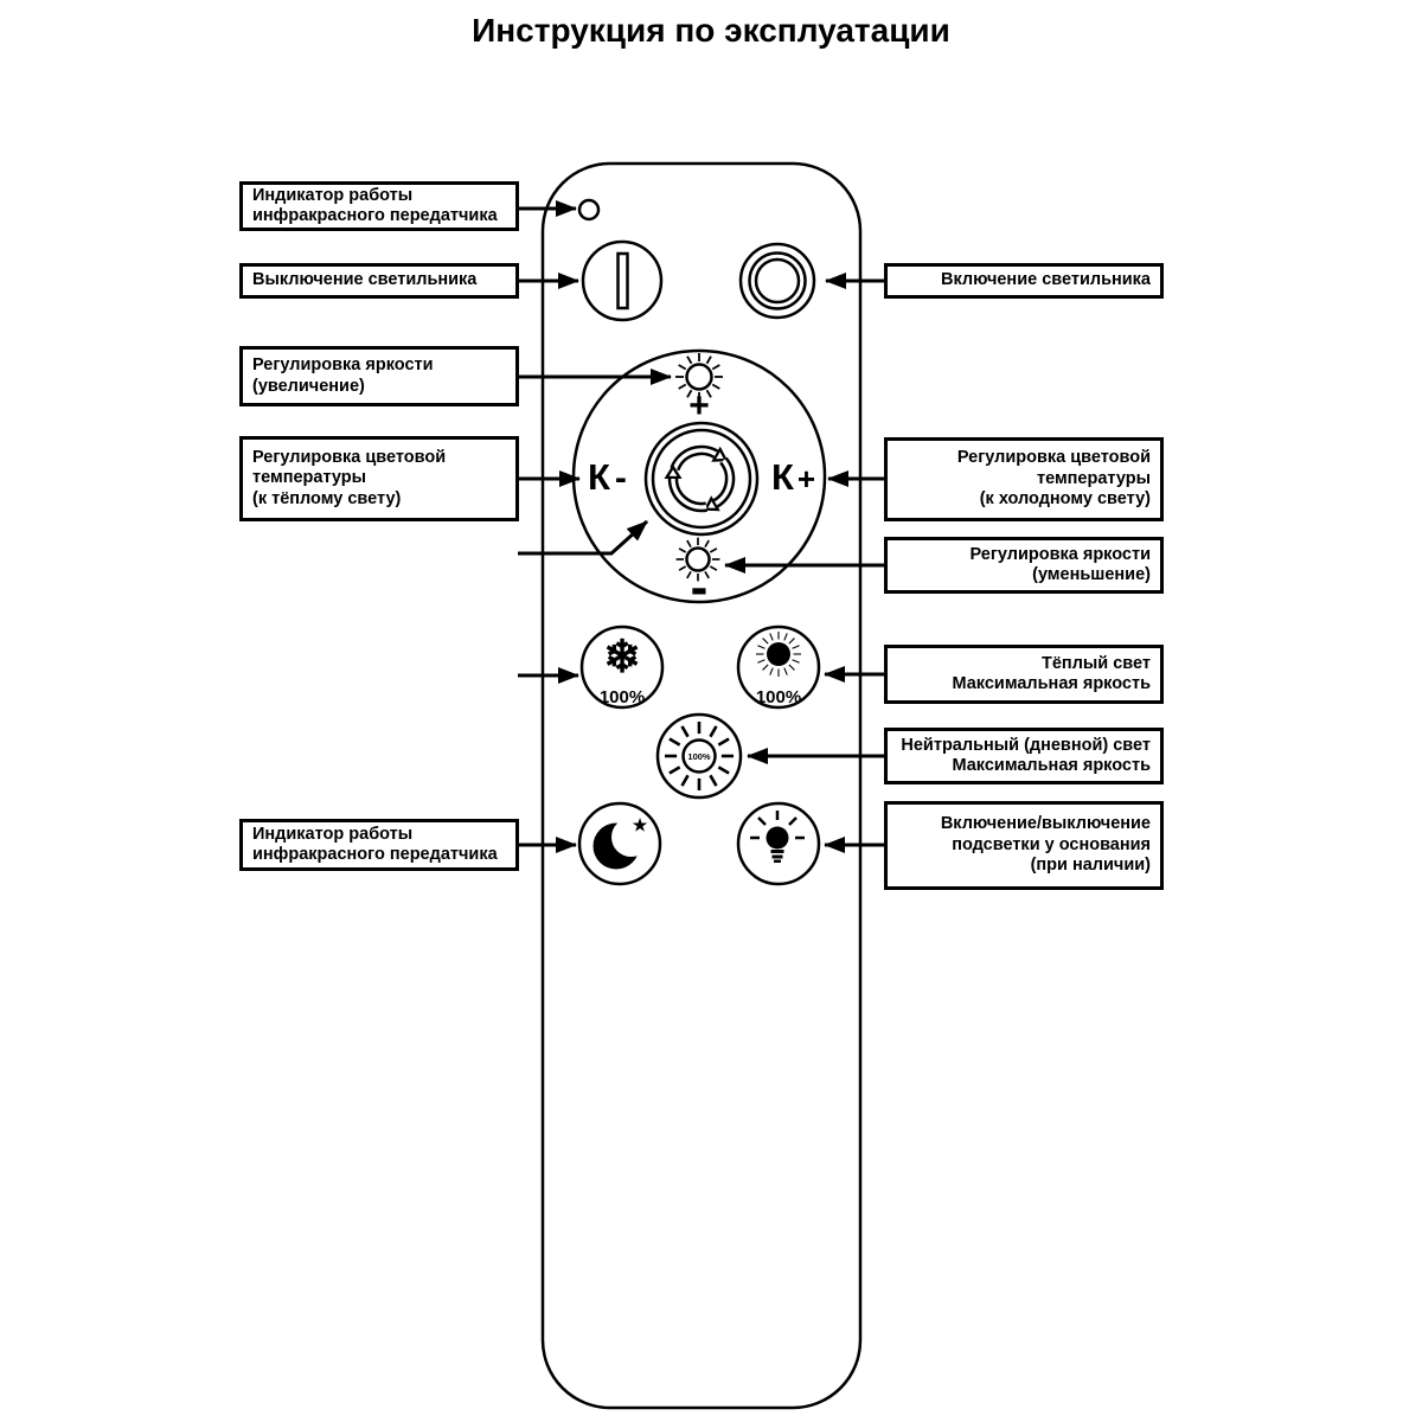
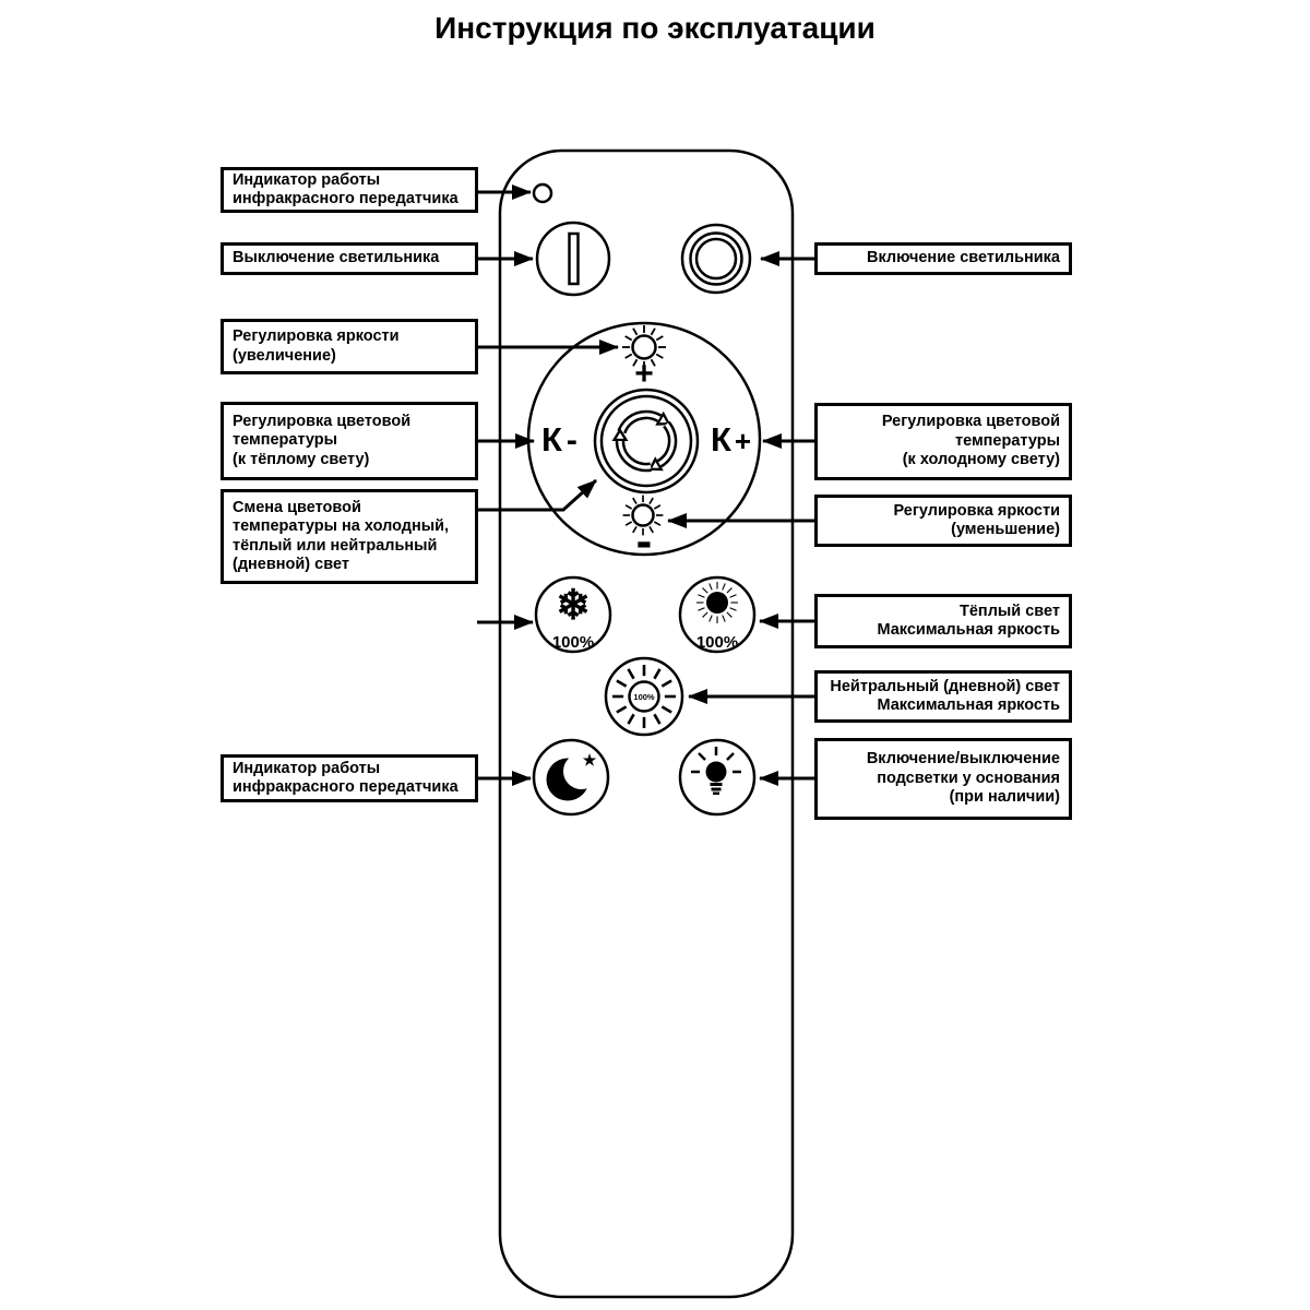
  Инструкция по эксплуатации
  +
  К -
  К+
  -
  ❄
  100%
  100%
  100%
  ★
  Индикатор работы
  инфракрасного передатчика
  Выключение светильника
  Регулировка яркости
  (увеличение)
  Регулировка цветовой
  температуры
  (к тёплому свету)
+ Смена цветовой
+ температуры на холодный,
+ тёплый или нейтральный
+ (дневной) свет
  Индикатор работы
  инфракрасного передатчика
  Включение светильника
  Регулировка цветовой
  температуры
  (к холодному свету)
  Регулировка яркости
  (уменьшение)
  Тёплый свет
  Максимальная яркость
  Нейтральный (дневной) свет
  Максимальная яркость
  Включение/выключение
  подсветки у основания
  (при наличии)
